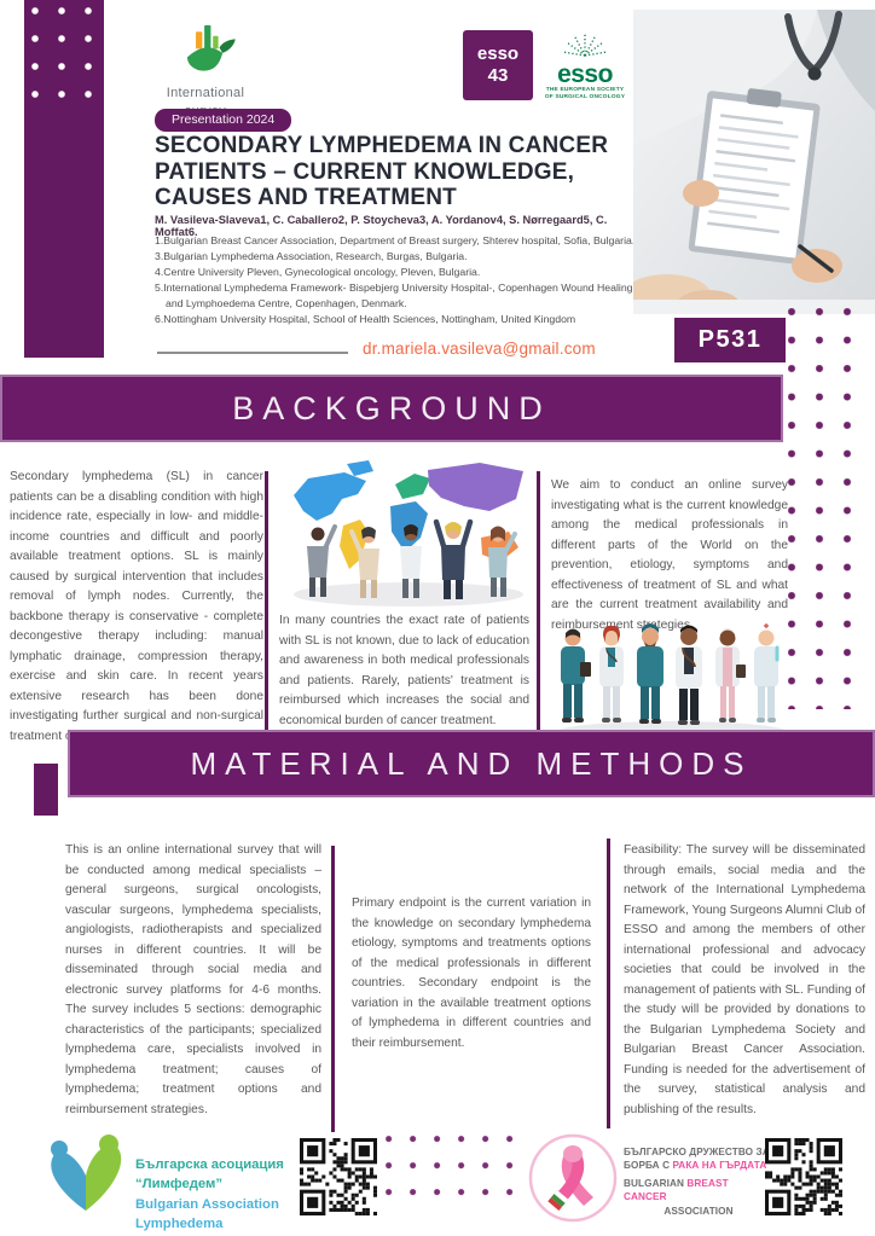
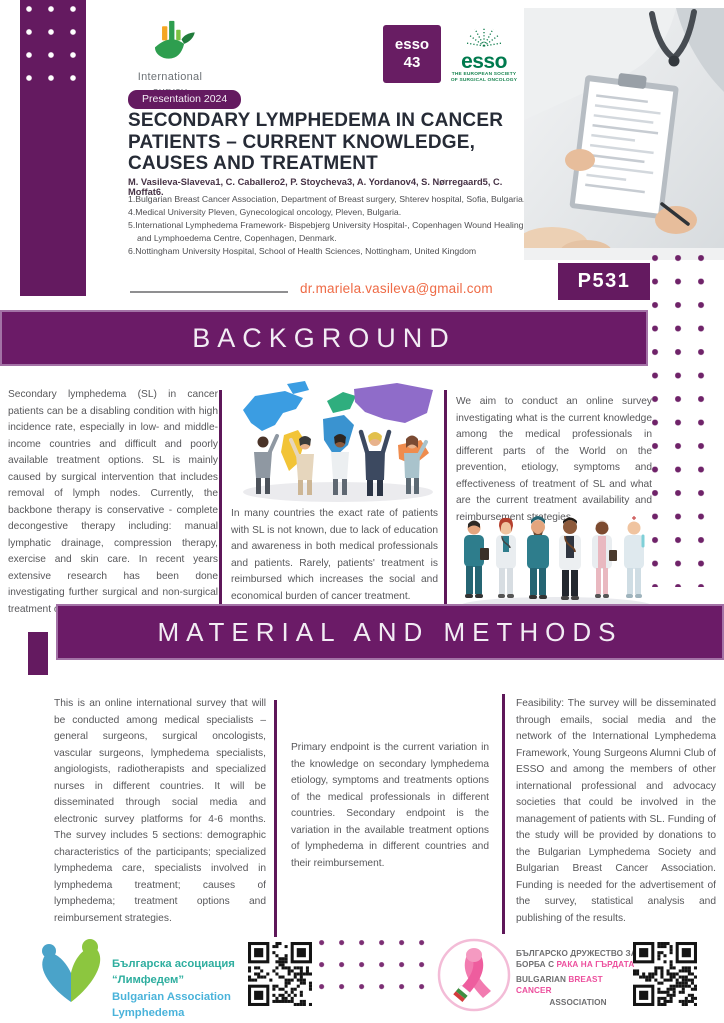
  International
  Presentation 2024
  SECONDARY LYMPHEDEMA IN CANCER PATIENTS – CURRENT KNOWLEDGE, CAUSES AND TREATMENT
  M. Vasileva-Slaveva1, C. Caballero2, P. Stoycheva3, A. Yordanov4, S. Nørregaard5, C. Moffat6.
  1.Bulgarian Breast Cancer Association, Department of Breast surgery, Shterev hospital, Sofia, Bulgaria
- 3.Bulgarian Lymphedema Association, Research, Burgas, Bulgaria.
- 4.Centre University Pleven, Gynecological oncology, Pleven, Bulgaria.
+ 4.Medical University Pleven, Gynecological oncology, Pleven, Bulgaria.
  5.International Lymphedema Framework- Bispebjerg University Hospital-, Copenhagen Wound Healing and Lymphoedema Centre, Copenhagen, Denmark.
  6.Nottingham University Hospital, School of Health Sciences, Nottingham, United Kingdom
  dr.mariela.vasileva@gmail.com
  esso
  43
  esso
  P531
  BACKGROUND
  Secondary lymphedema (SL) in cancer patients can be a disabling condition with high incidence rate, especially in low- and middle-income countries and difficult and poorly available treatment options. SL is mainly caused by surgical intervention that includes removal of lymph nodes. Currently, the backbone therapy is conservative - complete decongestive therapy including: manual lymphatic drainage, compression therapy, exercise and skin care. In recent years extensive research has been done investigating further surgical and non-surgical treatment
  In many countries the exact rate of patients with SL is not known, due to lack of education and awareness in both medical professionals and patients. Rarely, patients' treatment is reimbursed which increases the social and economical burden of cancer treatment.
  We aim to conduct an online survey investigating what is the current knowledge among the medical professionals in different parts of the World on the prevention, etiology, symptoms and effectiveness of treatment of SL and what are the current treatment availability and reimbursement sttegies.
  MATERIAL AND METHODS
  This is an online international survey that will be conducted among medical specialists – general surgeons, surgical oncologists, vascular surgeons, lymphedema specialists, angiologists, radiotherapists and specialized nurses in different countries. It will be disseminated through social media and electronic survey platforms for 4-6 months. The survey includes 5 sections: demographic characteristics of the participants; specialized lymphedema care, specialists involved in lymphedema treatment; causes of lymphedema; treatment options and reimbursement strategies.
  Primary endpoint is the current variation in the knowledge on secondary lymphedema etiology, symptoms and treatments options of the medical professionals in different countries. Secondary endpoint is the variation in the available treatment options of lymphedema in different countries and their reimbursement.
  Feasibility: The survey will be disseminated through emails, social media and the network of the International Lymphedema Framework, Young Surgeons Alumni Club of ESSO and among the members of other international professional and advocacy societies that could be involved in the management of patients with SL. Funding of the study will be provided by donations to the Bulgarian Lymphedema Society and Bulgarian Breast Cancer Association. Funding is needed for the advertisement of the survey, statistical analysis and publishing of the results.
  Българска асоциация “Лимфедем”
  Bulgarian Association Lymphedema
  БЪЛГАРСКО ДРУЖЕСТВО З
  БОРБА С РАКА НА ГЪРДАТА
  BULGARIAN BREAST CANCER
  ASSOCIATION
